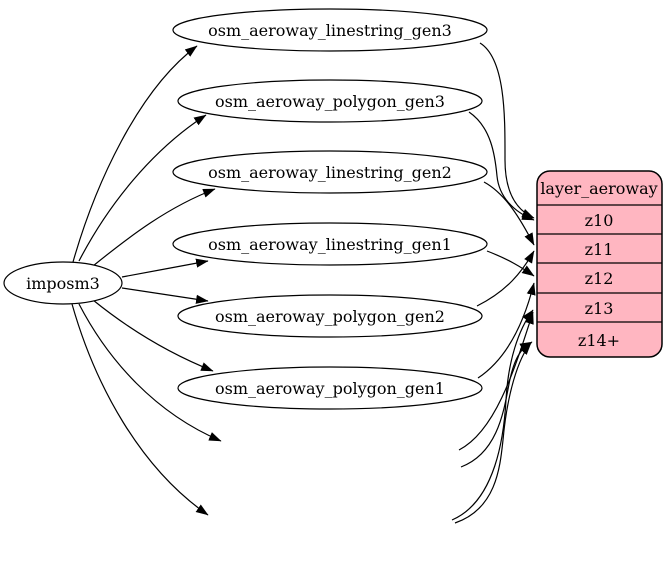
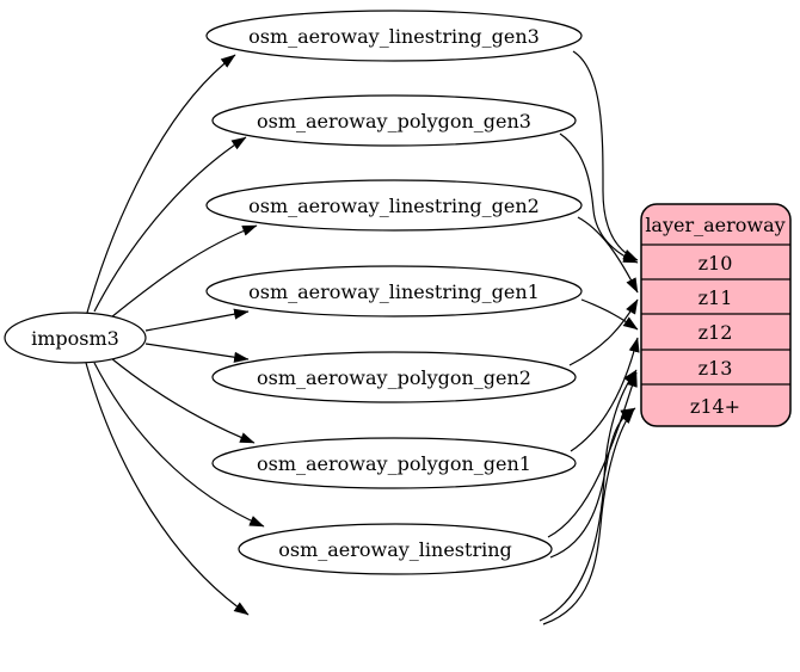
  imposm3
  osm_aeroway_linestring_gen3
  osm_aeroway_polygon_gen3
  osm_aeroway_linestring_gen2
  osm_aeroway_linestring_gen1
  osm_aeroway_polygon_gen2
  osm_aeroway_polygon_gen1
+ osm_aeroway_linestring
  layer_aeroway
  z10
  z11
  z12
  z13
  z14+
